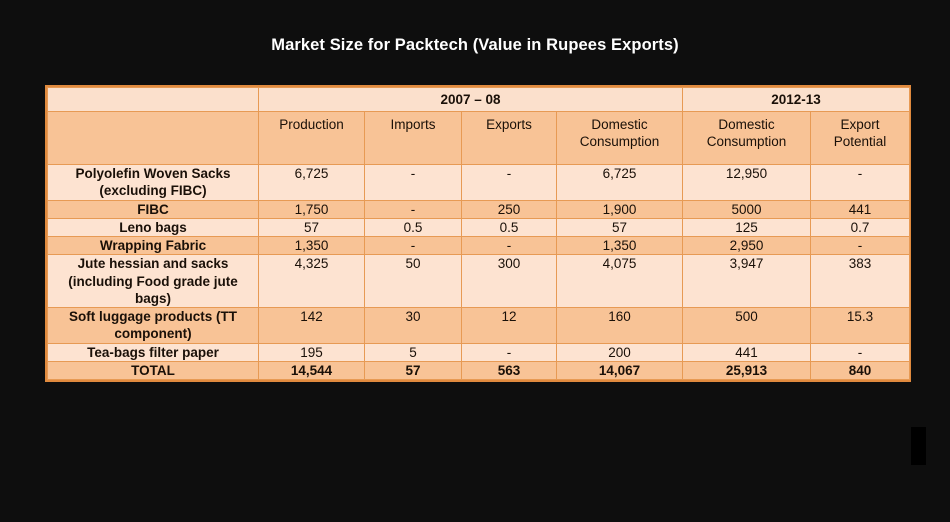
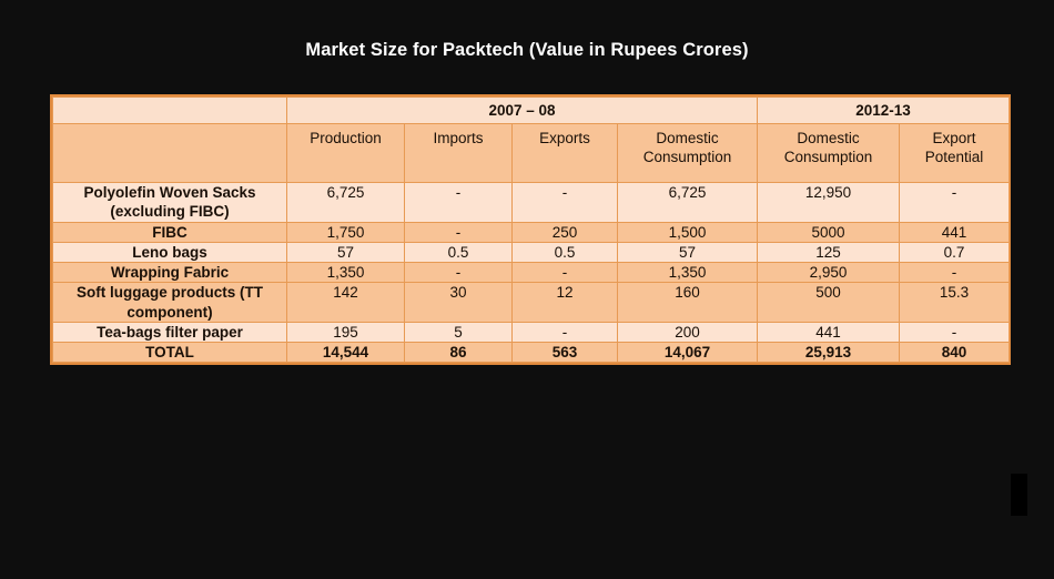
- Market Size for Packtech (Value in Rupees Exports)
+ Market Size for Packtech (Value in Rupees Crores)
  	2007 – 08	2012-13
  	Production	Imports	Exports	Domestic Consumption	Domestic Consumption	Export Potential
  Polyolefin Woven Sacks (excluding FIBC)	6,725	-	-	6,725	12,950	-
- FIBC	1,750	-	250	1,900	5000	441
+ FIBC	1,750	-	250	1,500	5000	441
  Leno bags	57	0.5	0.5	57	125	0.7
  Wrapping Fabric	1,350	-	-	1,350	2,950	-
- Jute hessian and sacks (including Food grade jute bags)	4,325	50	300	4,075	3,947	383
  Soft luggage products (TT component)	142	30	12	160	500	15.3
  Tea-bags filter paper	195	5	-	200	441	-
- TOTAL	14,544	57	563	14,067	25,913	840
+ TOTAL	14,544	86	563	14,067	25,913	840
